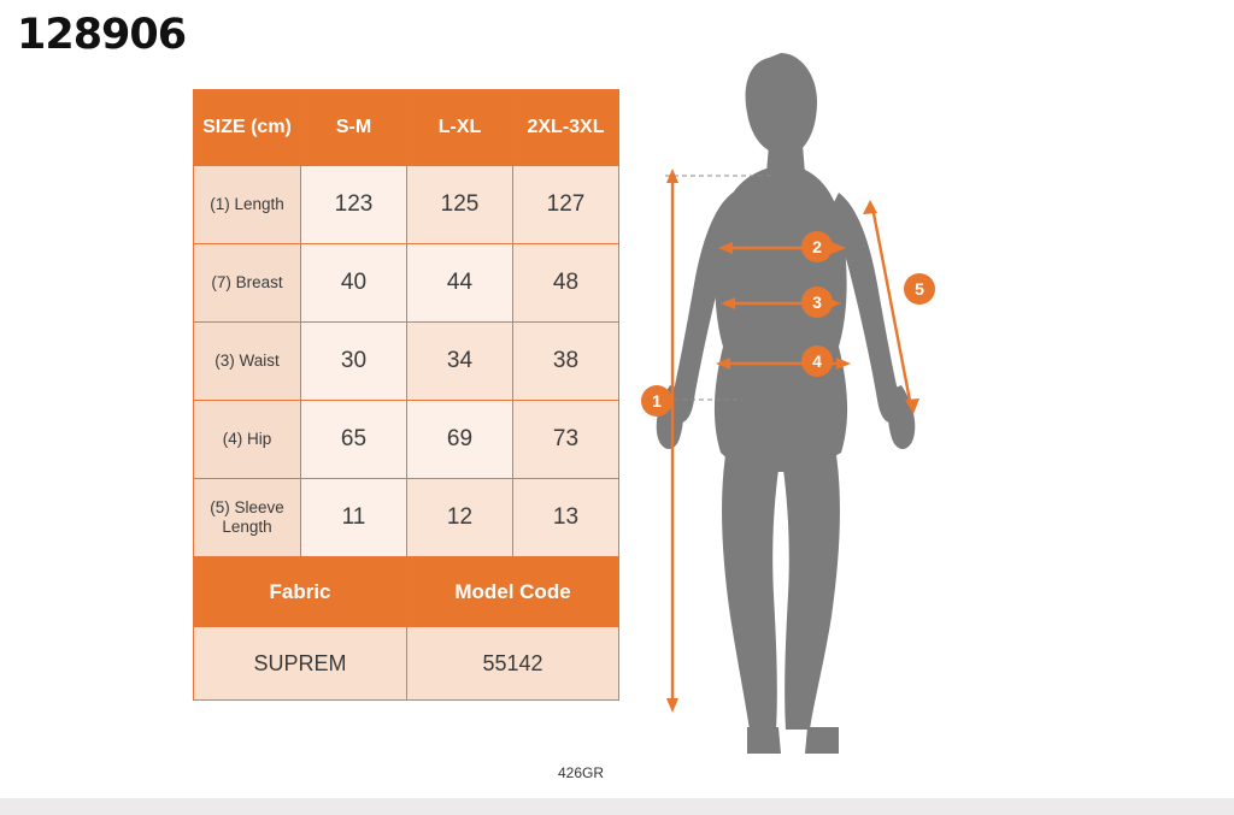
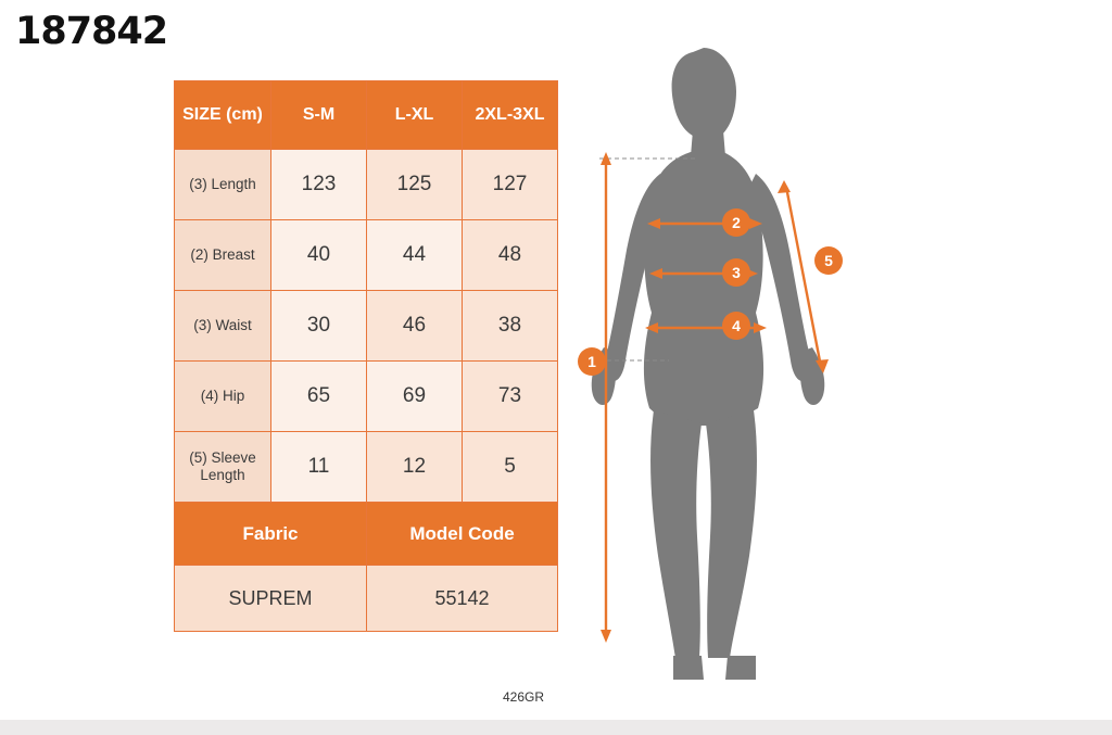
- 128906
+ 187842
  SIZE (cm)	S-M	L-XL	2XL-3XL
- (1) Length	123	125	127
+ (3) Length	123	125	127
- (7) Breast	40	44	48
+ (2) Breast	40	44	48
- (3) Waist	30	34	38
+ (3) Waist	30	46	38
  (4) Hip	65	69	73
- (5) Sleeve Length	11	12	13
+ (5) Sleeve Length	11	12	5
  Fabric	Model Code
  SUPREM	55142
  426GR
  1
  2
  3
  4
  5
